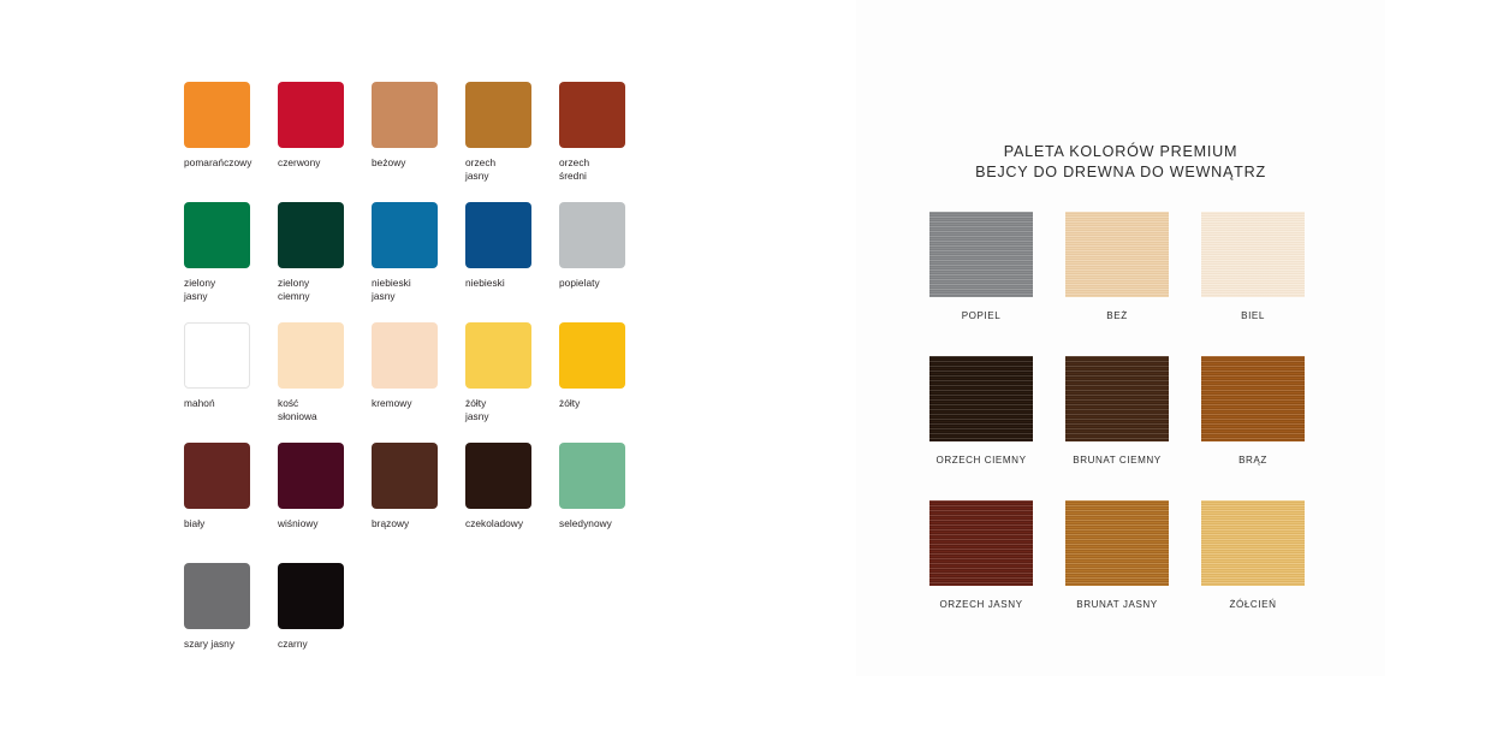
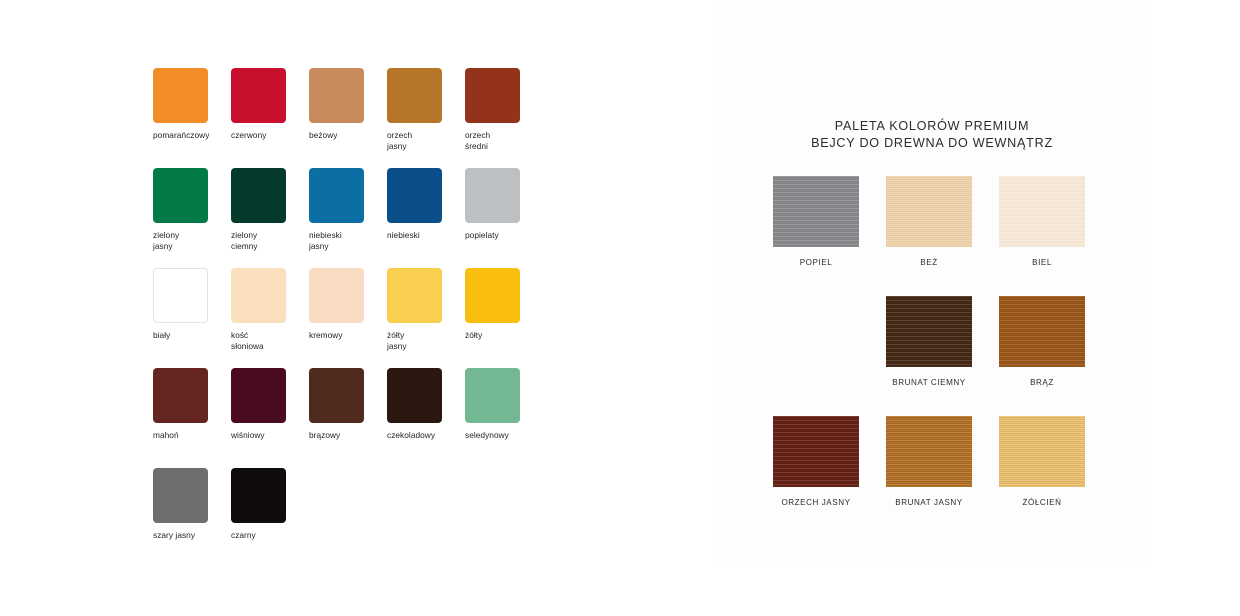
  pomarańczowy
  czerwony
  beżowy
  orzech
  jasny
  orzech
  średni
  zielony
  jasny
  zielony
  ciemny
  niebieski
  jasny
  niebieski
  popielaty
- mahoń
+ biały
  kość
  słoniowa
  kremowy
  żółty
  jasny
  żółty
- biały
+ mahoń
  wiśniowy
  brązowy
  czekoladowy
  seledynowy
  szary jasny
  czarny
  PALETA KOLORÓW PREMIUM
  BEJCY DO DREWNA DO WEWNĄTRZ
  POPIEL
  BEŻ
  BIEL
- ORZECH CIEMNY
  BRUNAT CIEMNY
  BRĄZ
  ORZECH JASNY
  BRUNAT JASNY
  ŻÓŁCIEŃ
